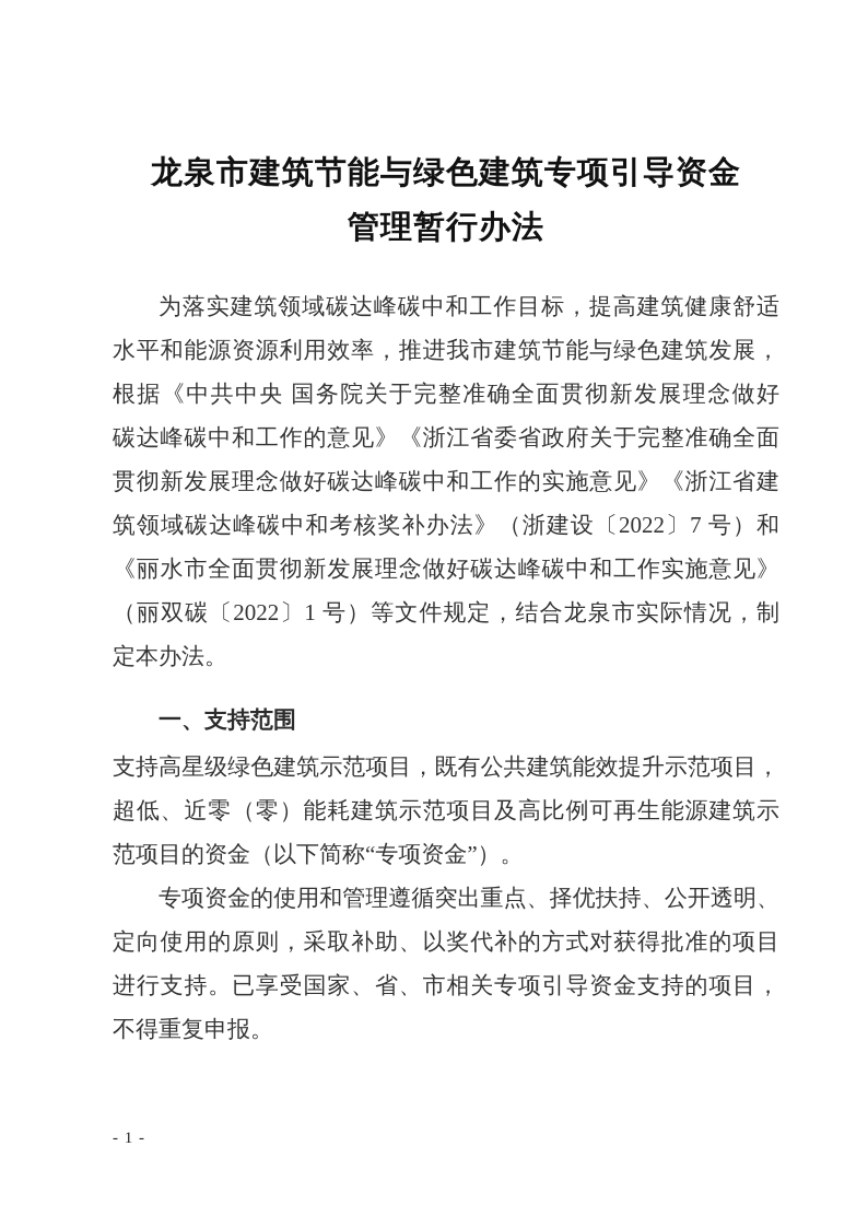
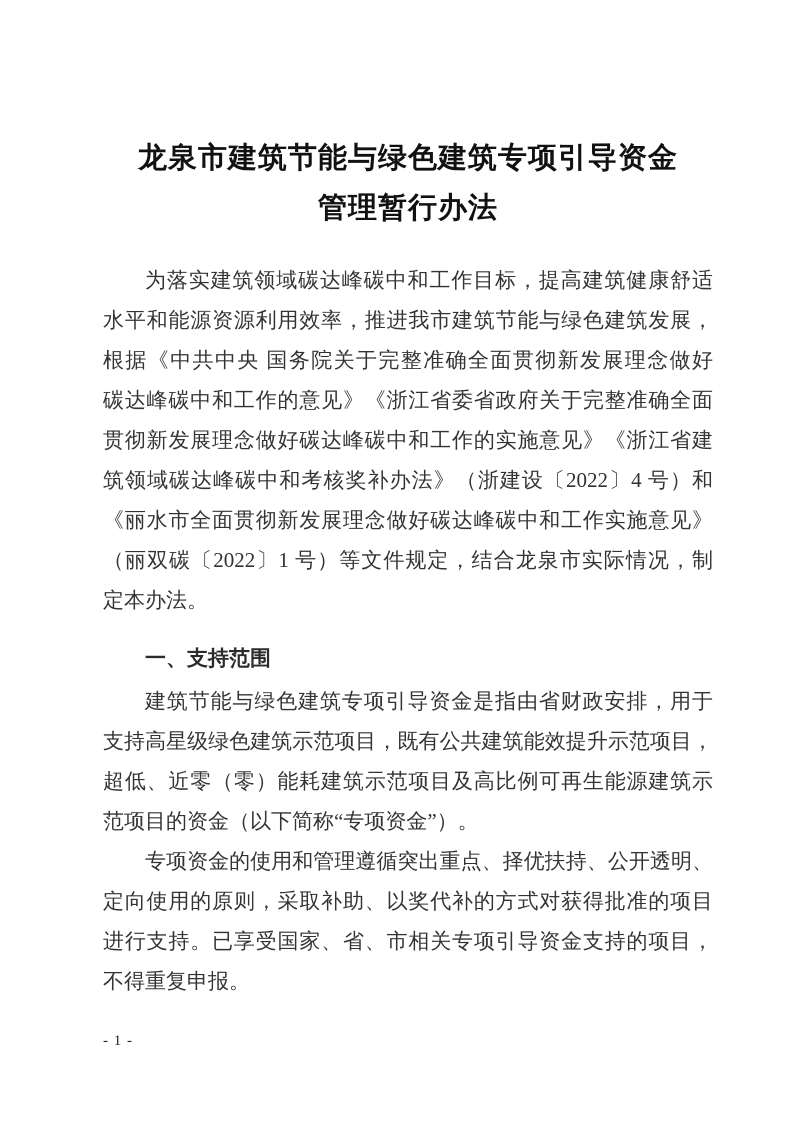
  龙泉市建筑节能与绿色建筑专项引导资金
  管理暂行办法
  为落实建筑领域碳达峰碳中和工作目标，提高建筑健康舒适
  水平和能源资源利用效率，推进我市建筑节能与绿色建筑发展，
  根据《中共中央 国务院关于完整准确全面贯彻新发展理念做好
  碳达峰碳中和工作的意见》《浙江省委省政府关于完整准确全面
  贯彻新发展理念做好碳达峰碳中和工作的实施意见》《浙江省建
- 筑领域碳达峰碳中和考核奖补办法》（浙建设〔2022〕7 号）和
+ 筑领域碳达峰碳中和考核奖补办法》（浙建设〔2022〕4 号）和
  《丽水市全面贯彻新发展理念做好碳达峰碳中和工作实施意见》
  （丽双碳〔2022〕1 号）等文件规定，结合龙泉市实际情况，制
  定本办法。
  一、支持范围
+ 建筑节能与绿色建筑专项引导资金是指由省财政安排，用于
  支持高星级绿色建筑示范项目，既有公共建筑能效提升示范项目，
  超低、近零（零）能耗建筑示范项目及高比例可再生能源建筑示
  范项目的资金（以下简称“专项资金”）。
  专项资金的使用和管理遵循突出重点、择优扶持、公开透明、
  定向使用的原则，采取补助、以奖代补的方式对获得批准的项目
  进行支持。已享受国家、省、市相关专项引导资金支持的项目，
  不得重复申报。
  - 1 -
